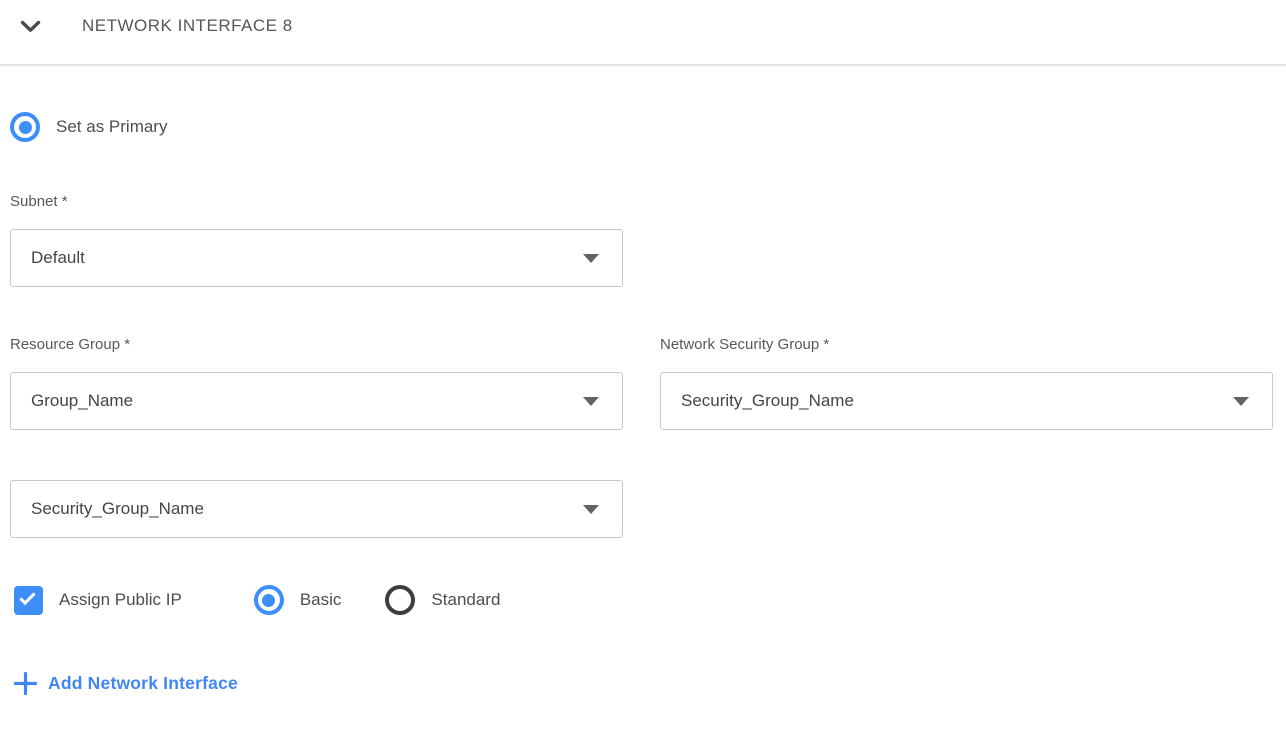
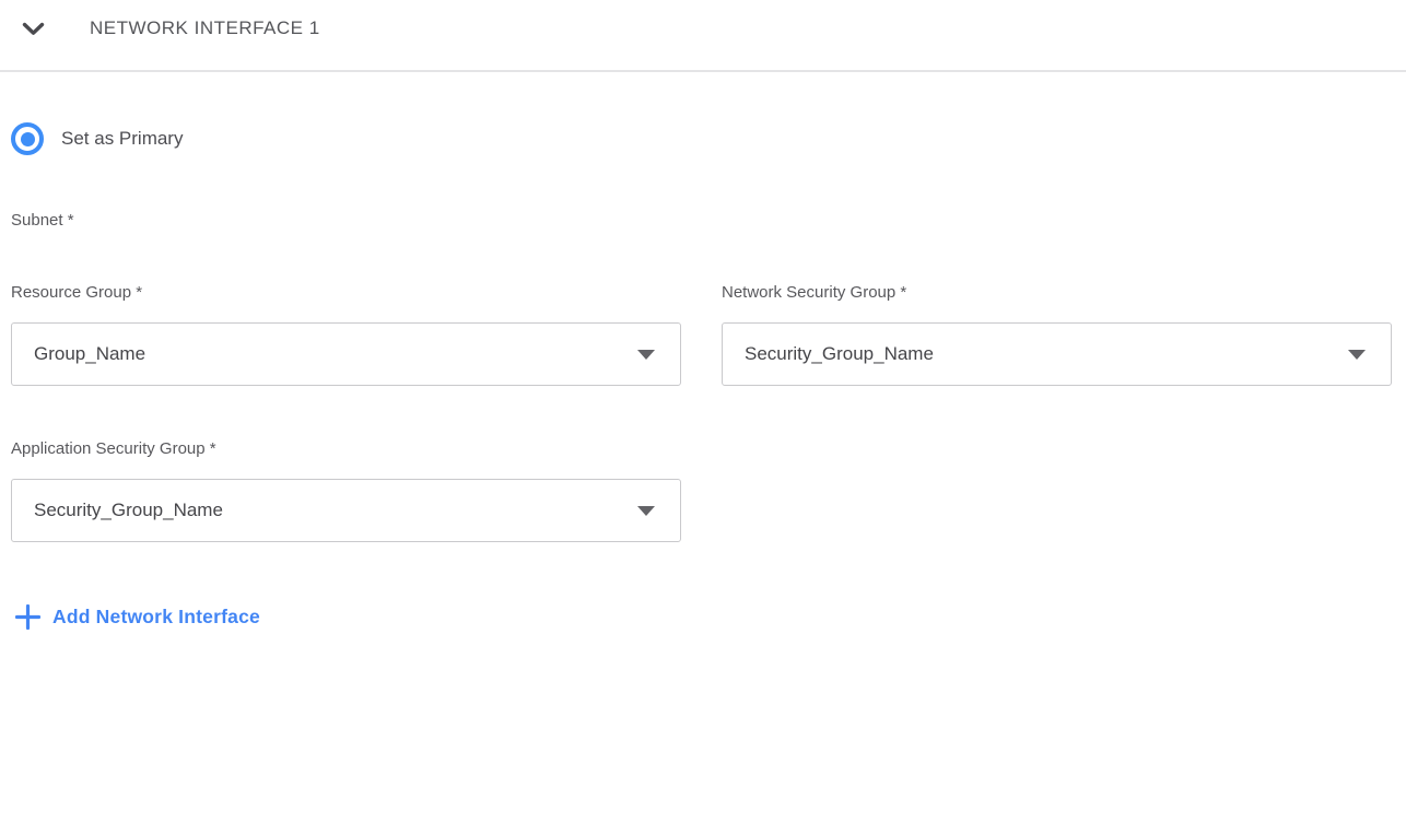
- NETWORK INTERFACE 8
+ NETWORK INTERFACE 1
  Set as Primary
  Subnet *
- Default
  Resource Group *
  Group_Name
  Network Security Group *
  Security_Group_Name
+ Application Security Group *
  Security_Group_Name
- Assign Public IP
- Basic
- Standard
  Add Network Interface
